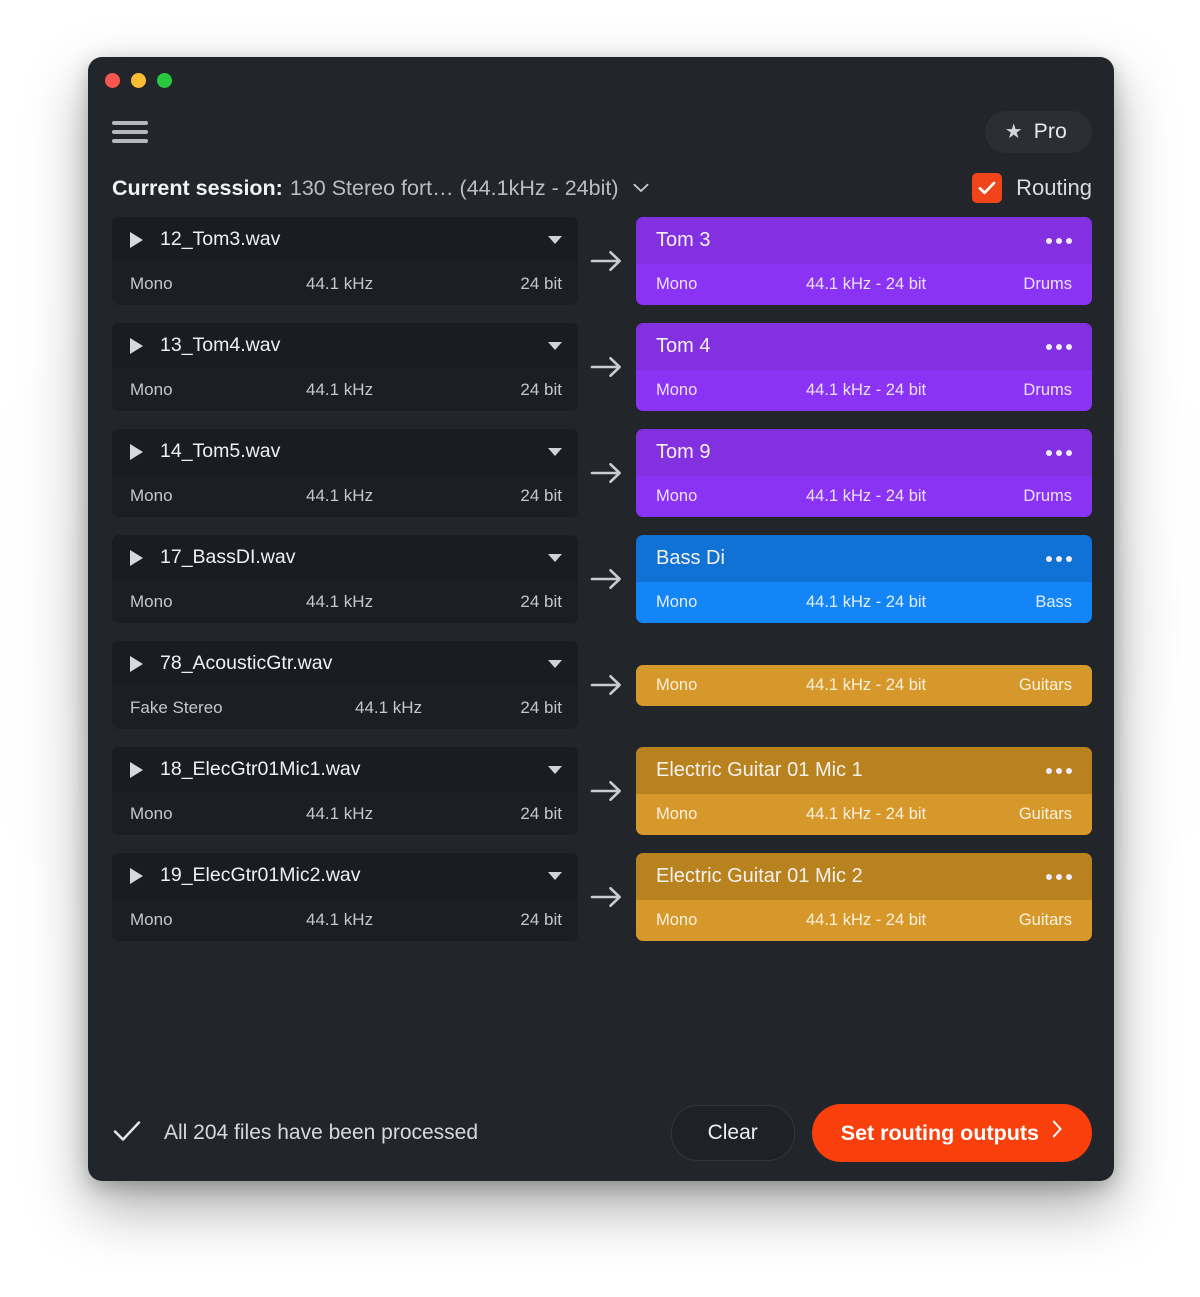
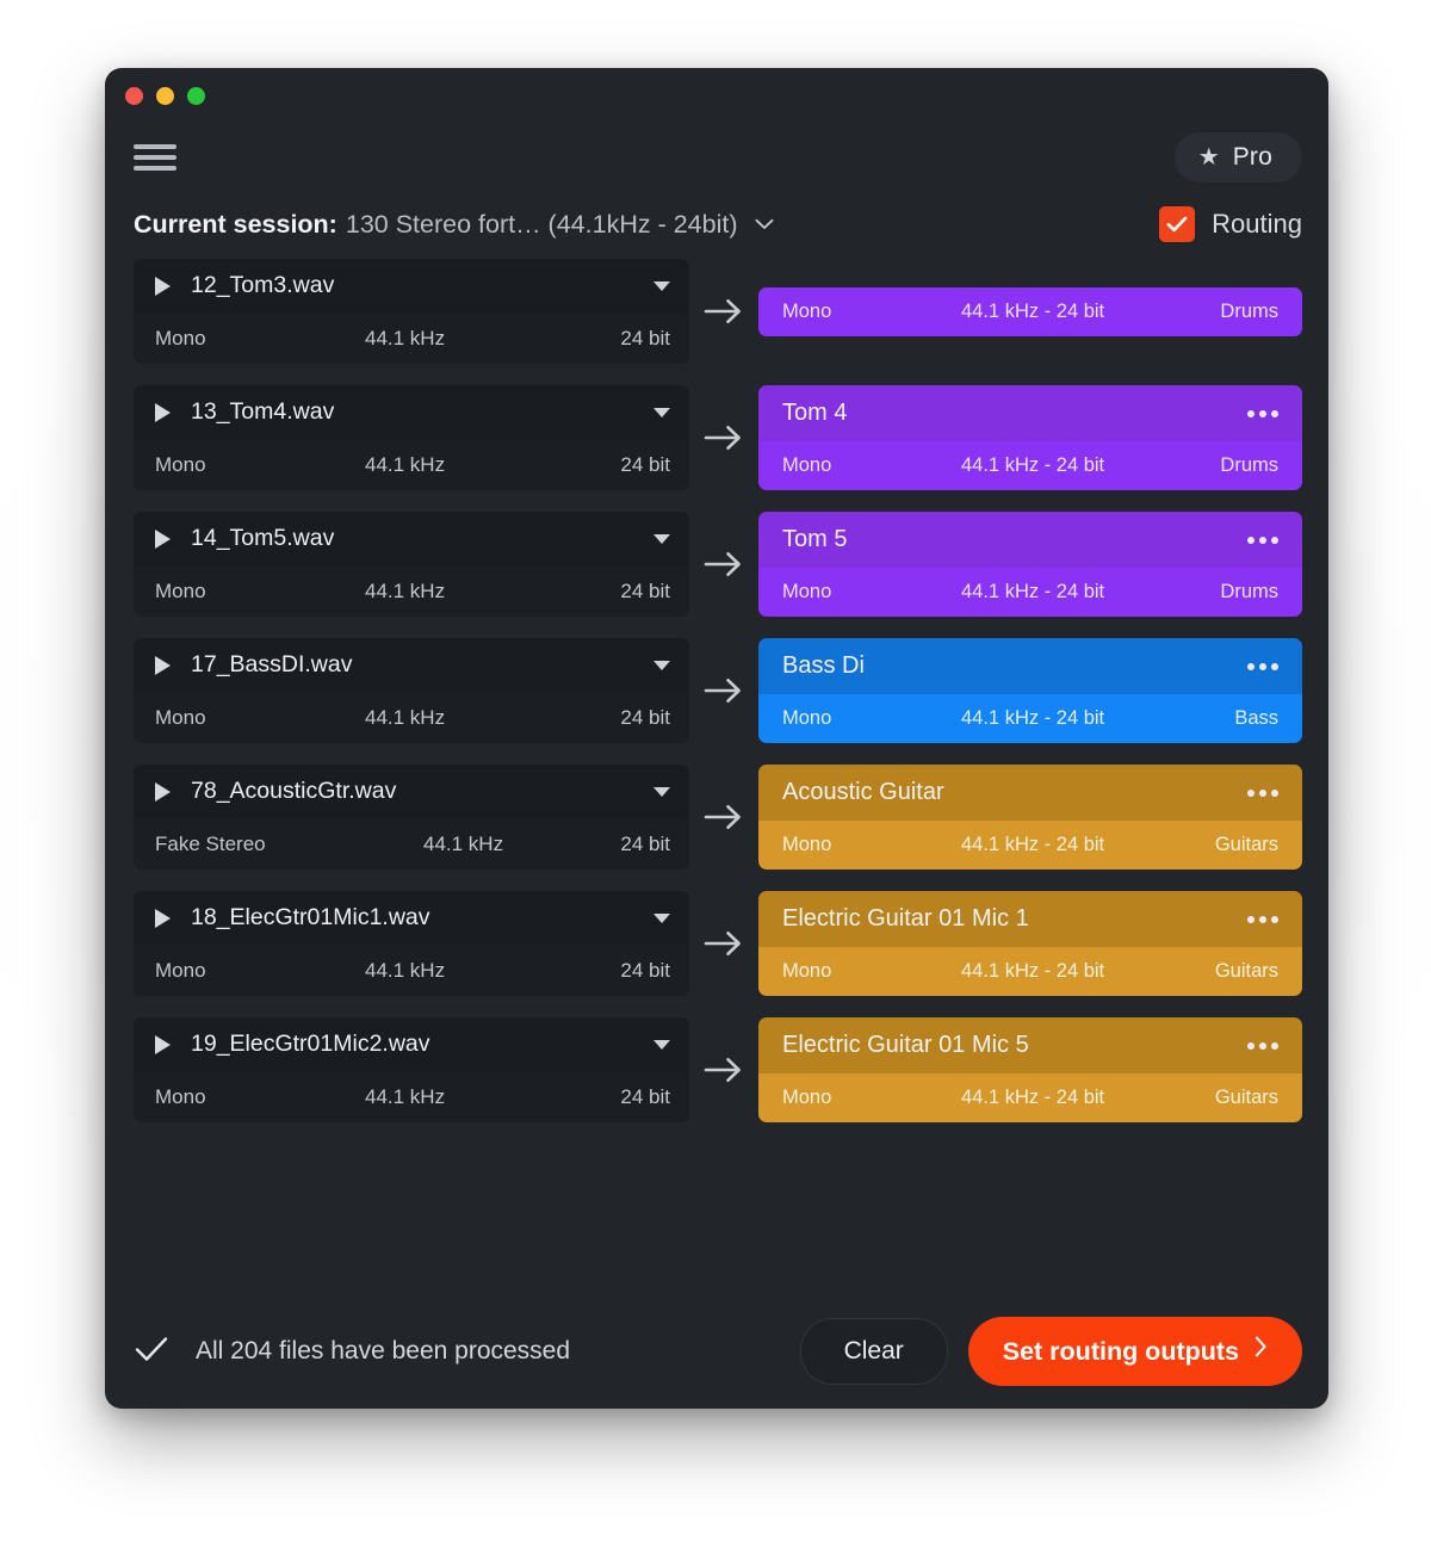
  ★
  Pro
  Current session:
  130 Stereo fort… (44.1kHz - 24bit)
  Routing
  12_Tom3.wav
  Mono
  44.1 kHz
  24 bit
- Tom 3
  Mono
  44.1 kHz - 24 bit
  Drums
  13_Tom4.wav
  Mono
  44.1 kHz
  24 bit
  Tom 4
  Mono
  44.1 kHz - 24 bit
  Drums
  14_Tom5.wav
  Mono
  44.1 kHz
  24 bit
- Tom 9
+ Tom 5
  Mono
  44.1 kHz - 24 bit
  Drums
  17_BassDI.wav
  Mono
  44.1 kHz
  24 bit
  Bass Di
  Mono
  44.1 kHz - 24 bit
  Bass
  78_AcousticGtr.wav
  Fake Stereo
  44.1 kHz
  24 bit
+ Acoustic Guitar
  Mono
  44.1 kHz - 24 bit
  Guitars
  18_ElecGtr01Mic1.wav
  Mono
  44.1 kHz
  24 bit
  Electric Guitar 01 Mic 1
  Mono
  44.1 kHz - 24 bit
  Guitars
  19_ElecGtr01Mic2.wav
  Mono
  44.1 kHz
  24 bit
- Electric Guitar 01 Mic 2
+ Electric Guitar 01 Mic 5
  Mono
  44.1 kHz - 24 bit
  Guitars
  All 204 files have been processed
  Clear
  Set routing outputs
